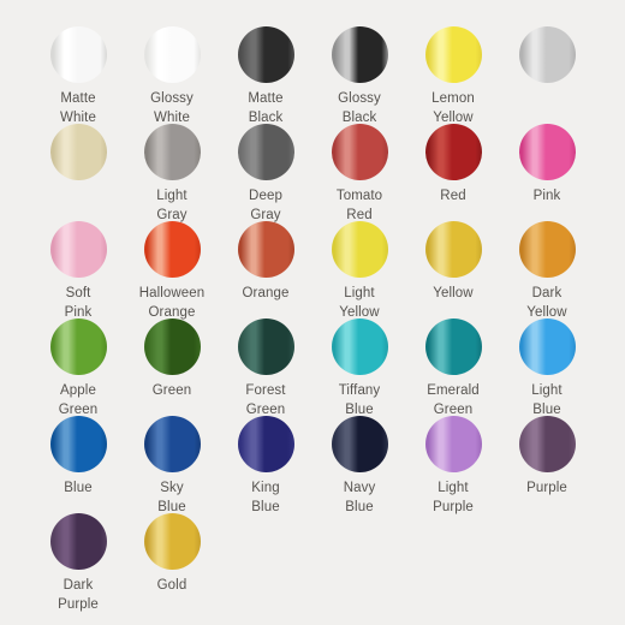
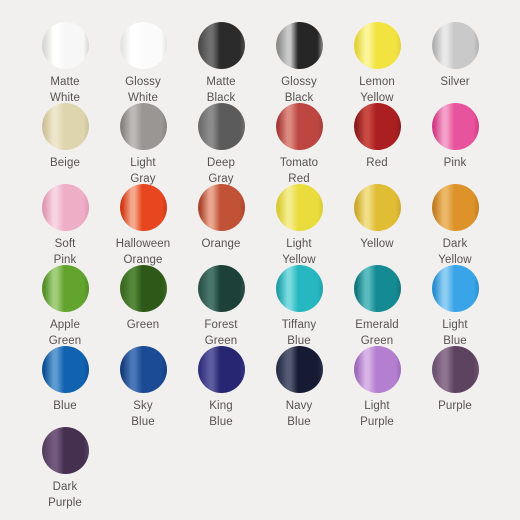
  Matte
  White
  Glossy
  White
  Matte
  Black
  Glossy
  Black
  Lemon
  Yellow
+ Silver
+ Beige
  Light
  Gray
  Deep
  Gray
  Tomato
  Red
  Red
  Pink
  Soft
  Pink
  Halloween
  Orange
  Orange
  Light
  Yellow
  Yellow
  Dark
  Yellow
  Apple
  Green
  Green
  Forest
  Green
  Tiffany
  Blue
  Emerald
  Green
  Light
  Blue
  Blue
  Sky
  Blue
  King
  Blue
  Navy
  Blue
  Light
  Purple
  Purple
  Dark
  Purple
- Gold
